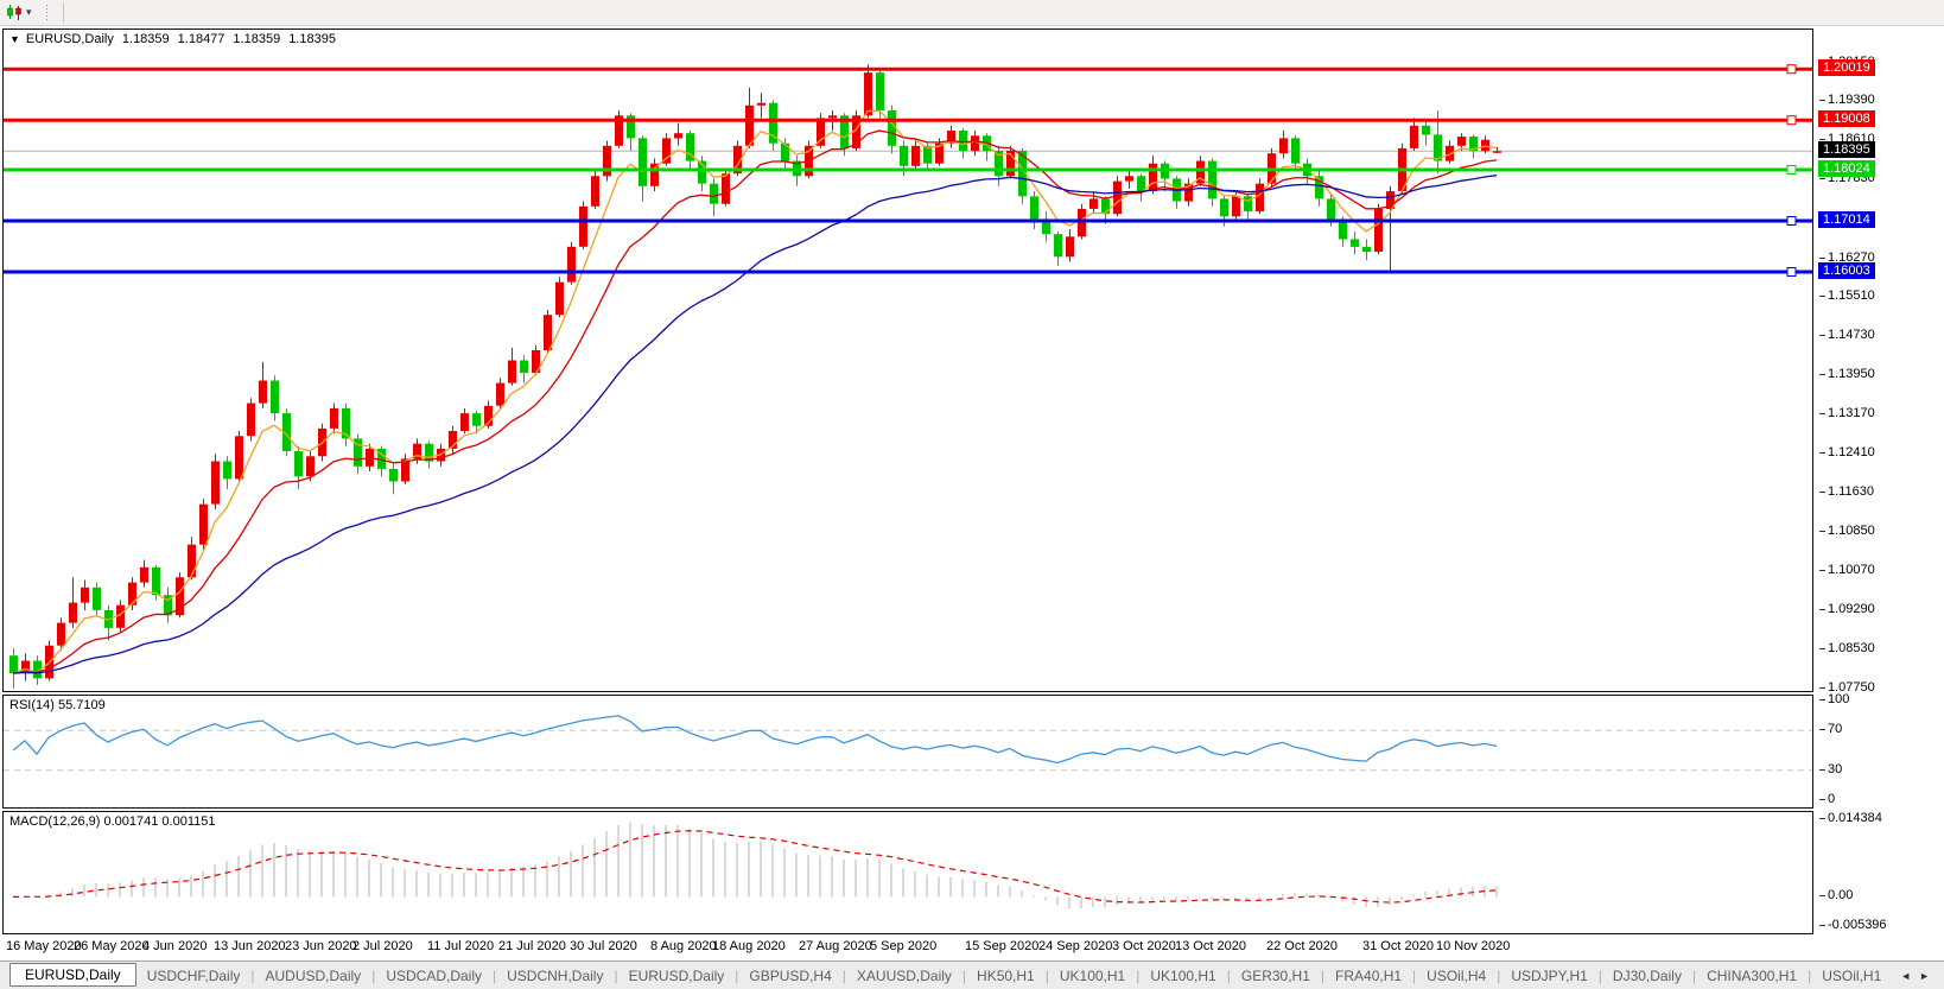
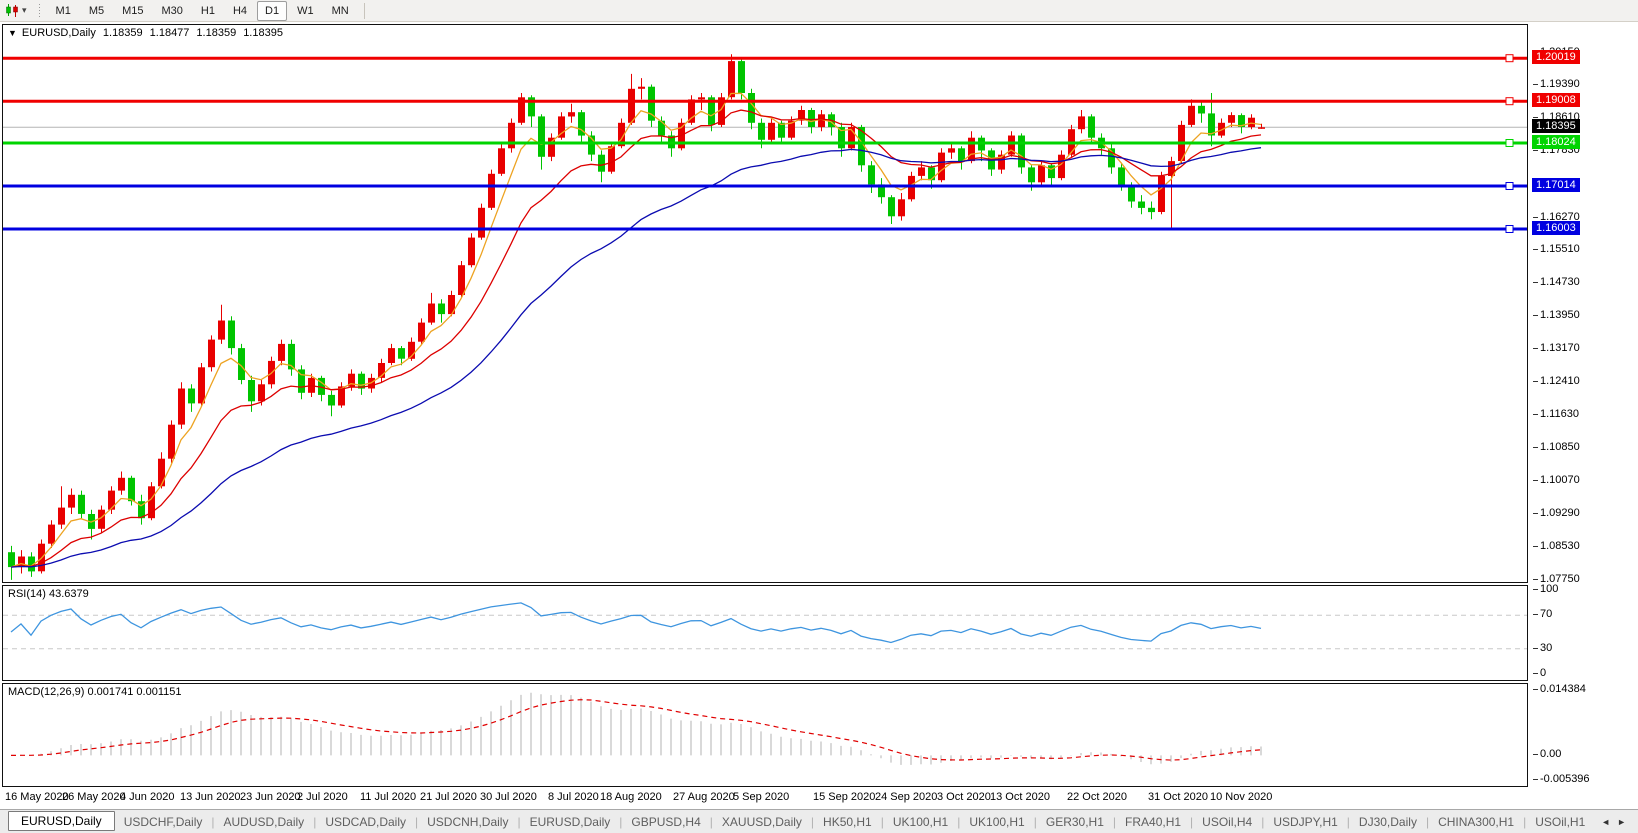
  ▾
+ M1
+ M5
+ M15
+ M30
+ H1
+ H4
+ D1
+ W1
+ MN
  ▼
  EURUSD,Daily
  1.18359
  1.18477
  1.18359
  1.18395
- RSI(14) 55.7109
+ RSI(14) 43.6379
  MACD(12,26,9) 0.001741 0.001151
  1.19390
  1.18610
  1.17830
  1.16270
  1.15510
  1.14730
  1.13950
  1.13170
  1.12410
  1.11630
  1.10850
  1.10070
  1.09290
  1.08530
  1.07750
  1.20019
  1.19008
  1.18024
  1.17014
  1.16003
  1.18395
  100
  70
  30
  0
  0.014384
  0.00
  -0.005396
  16 May 2020
  26 May 2020
  4 Jun 2020
  13 Jun 2020
  23 Jun 2020
  2 Jul 2020
  11 Jul 2020
  21 Jul 2020
  30 Jul 2020
- 8 Aug 2020
+ 8 Jul 2020
  18 Aug 2020
  27 Aug 2020
  5 Sep 2020
  15 Sep 2020
  24 Sep 2020
  3 Oct 2020
  13 Oct 2020
  22 Oct 2020
  31 Oct 2020
  10 Nov 2020
  EURUSD,Daily
  USDCHF,Daily
  |
  AUDUSD,Daily
  |
  USDCAD,Daily
  |
  USDCNH,Daily
  |
  EURUSD,Daily
  |
  GBPUSD,H4
  |
  XAUUSD,Daily
  |
  HK50,H1
  |
  UK100,H1
  |
  UK100,H1
  |
  GER30,H1
  |
  FRA40,H1
  |
  USOil,H4
  |
  USDJPY,H1
  |
  DJ30,Daily
  |
  CHINA300,H1
  |
  USOil,H1
  ◄
  ►
